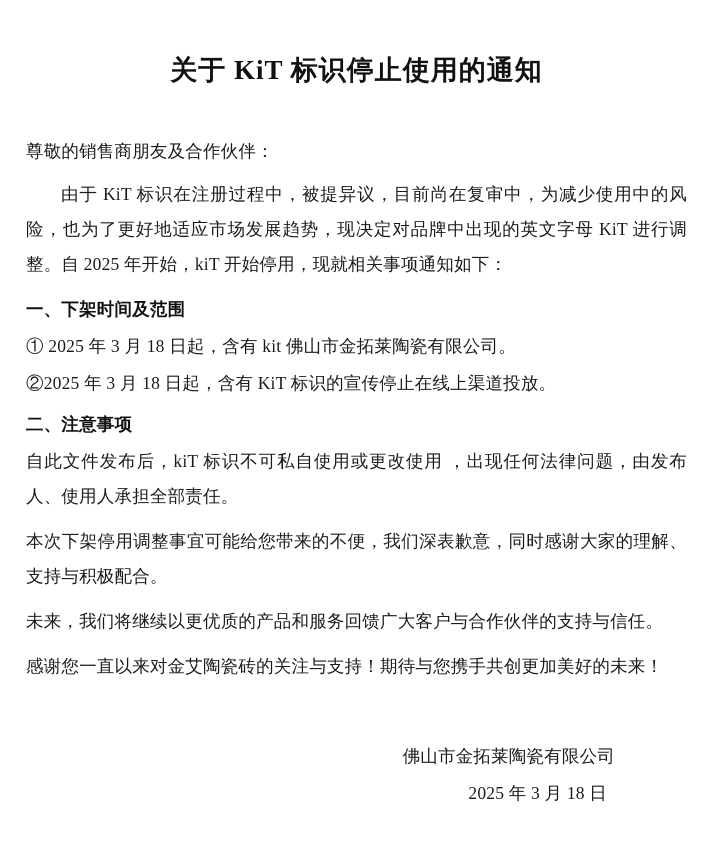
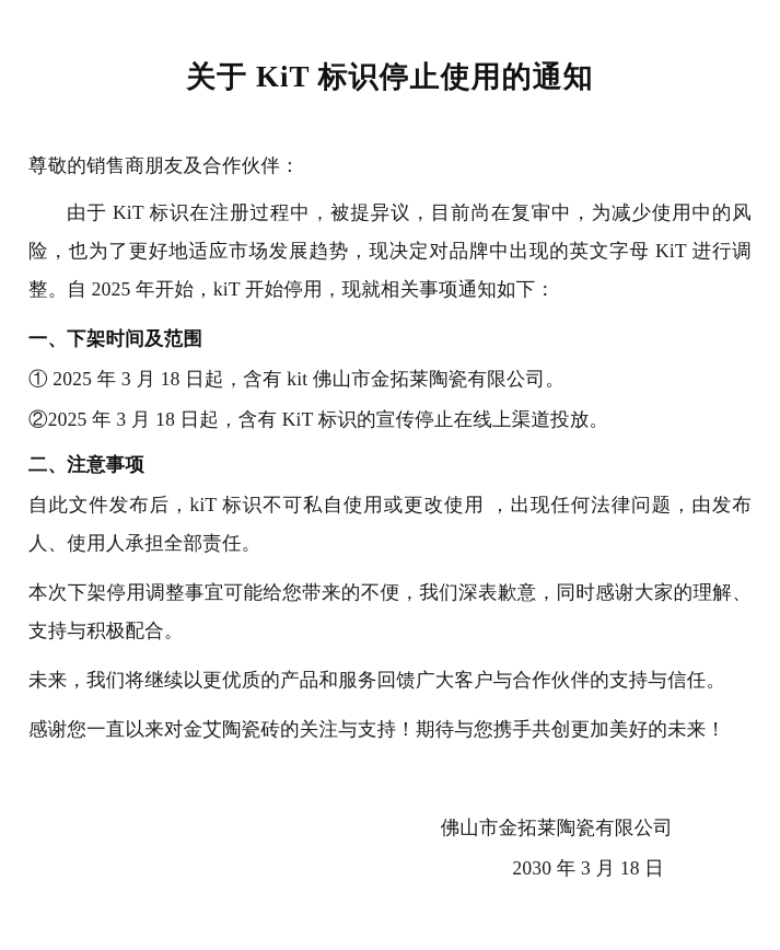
  关于 KiT 标识停止使用的通知
  尊敬的销售商朋友及合作伙伴：
  由于 KiT 标识在注册过程中，被提异议，目前尚在复审中，为减少使用中的风险，也为了更好地适应市场发展趋势，现决定对品牌中出现的英文字母 KiT 进行调整。自 2025 年开始，kiT 开始停用，现就相关事项通知如下：
  一、下架时间及范围
  ① 2025 年 3 月 18 日起，含有 kit 佛山市金拓莱陶瓷有限公司。
  ②2025 年 3 月 18 日起，含有 KiT 标识的宣传停止在线上渠道投放。
  二、注意事项
  自此文件发布后，kiT 标识不可私自使用或更改使用 ，出现任何法律问题，由发布人、使用人承担全部责任。
  本次下架停用调整事宜可能给您带来的不便，我们深表歉意，同时感谢大家的理解、支持与积极配合。
  未来，我们将继续以更优质的产品和服务回馈广大客户与合作伙伴的支持与信任。
  感谢您一直以来对金艾陶瓷砖的关注与支持！期待与您携手共创更加美好的未来！
  佛山市金拓莱陶瓷有限公司
- 2025 年 3 月 18 日
+ 2030 年 3 月 18 日
